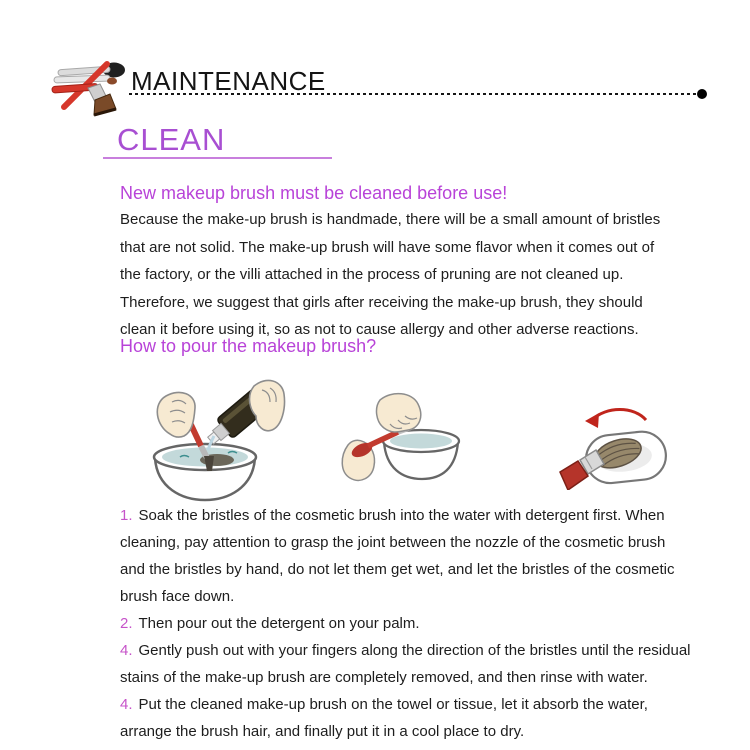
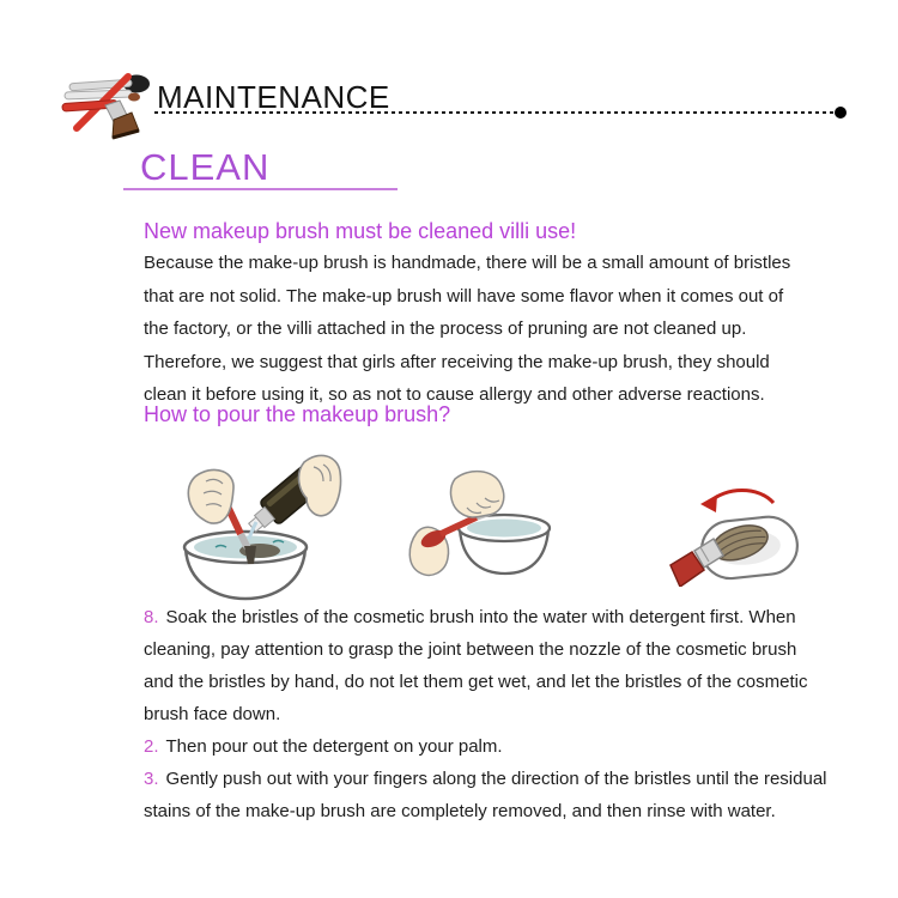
  MAINTENANCE
  CLEAN
- New makeup brush must be cleaned before use!
+ New makeup brush must be cleaned villi use!
  Because the make-up brush is handmade, there will be a small amount of bristles
  that are not solid. The make-up brush will have some flavor when it comes out of
  the factory, or the villi attached in the process of pruning are not cleaned up.
  Therefore, we suggest that girls after receiving the make-up brush, they should
  clean it before using it, so as not to cause allergy and other adverse reactions.
  How to pour the makeup brush?
- 1. Soak the bristles of the cosmetic brush into the water with detergent first. When
+ 8. Soak the bristles of the cosmetic brush into the water with detergent first. When
  cleaning, pay attention to grasp the joint between the nozzle of the cosmetic brush
  and the bristles by hand, do not let them get wet, and let the bristles of the cosmetic
  brush face down.
  2. Then pour out the detergent on your palm.
- 4. Gently push out with your fingers along the direction of the bristles until the residual
+ 3. Gently push out with your fingers along the direction of the bristles until the residual
  stains of the make-up brush are completely removed, and then rinse with water.
- 4. Put the cleaned make-up brush on the towel or tissue, let it absorb the water,
- arrange the brush hair, and finally put it in a cool place to dry.
